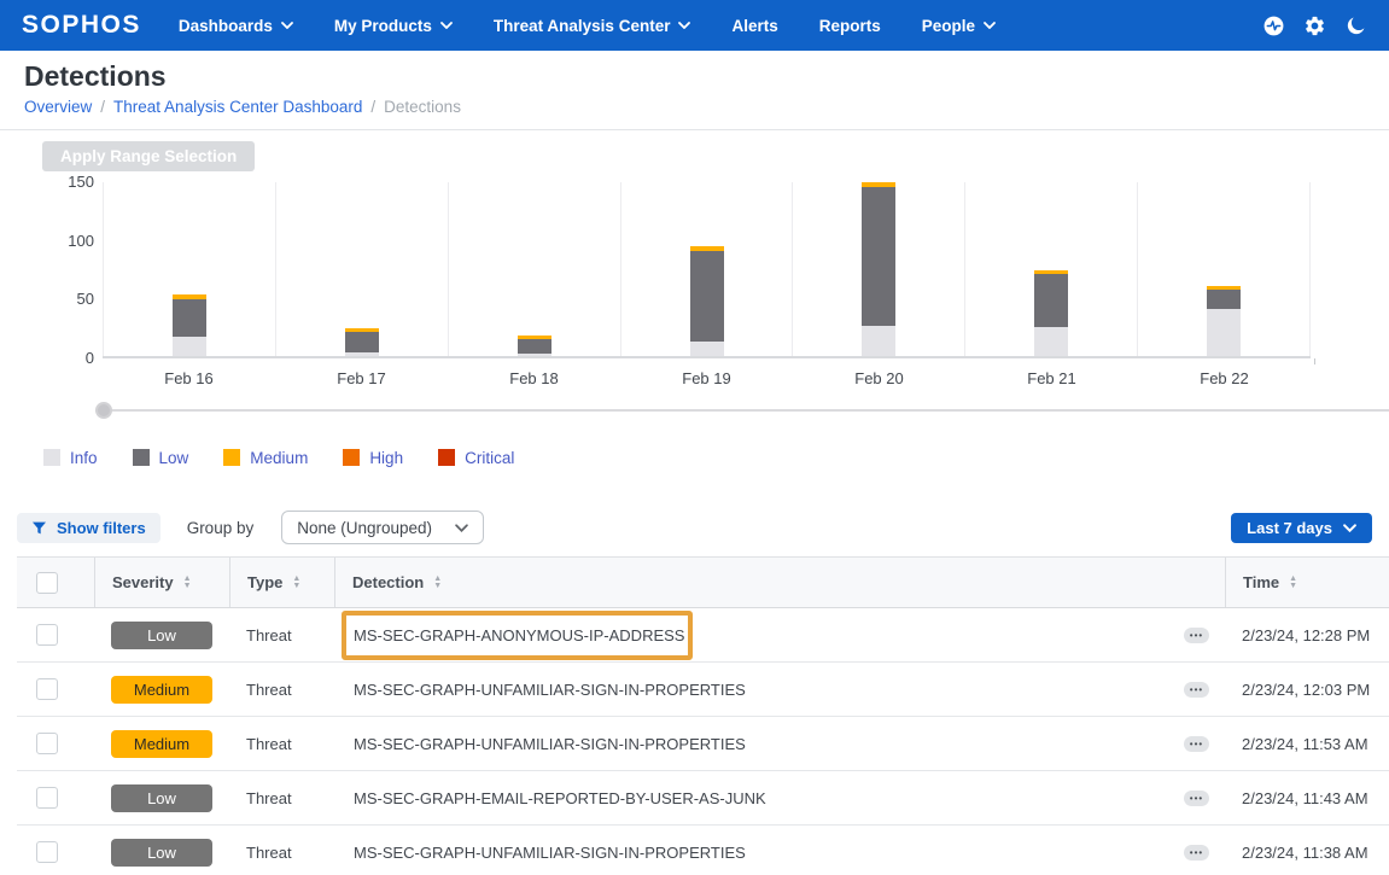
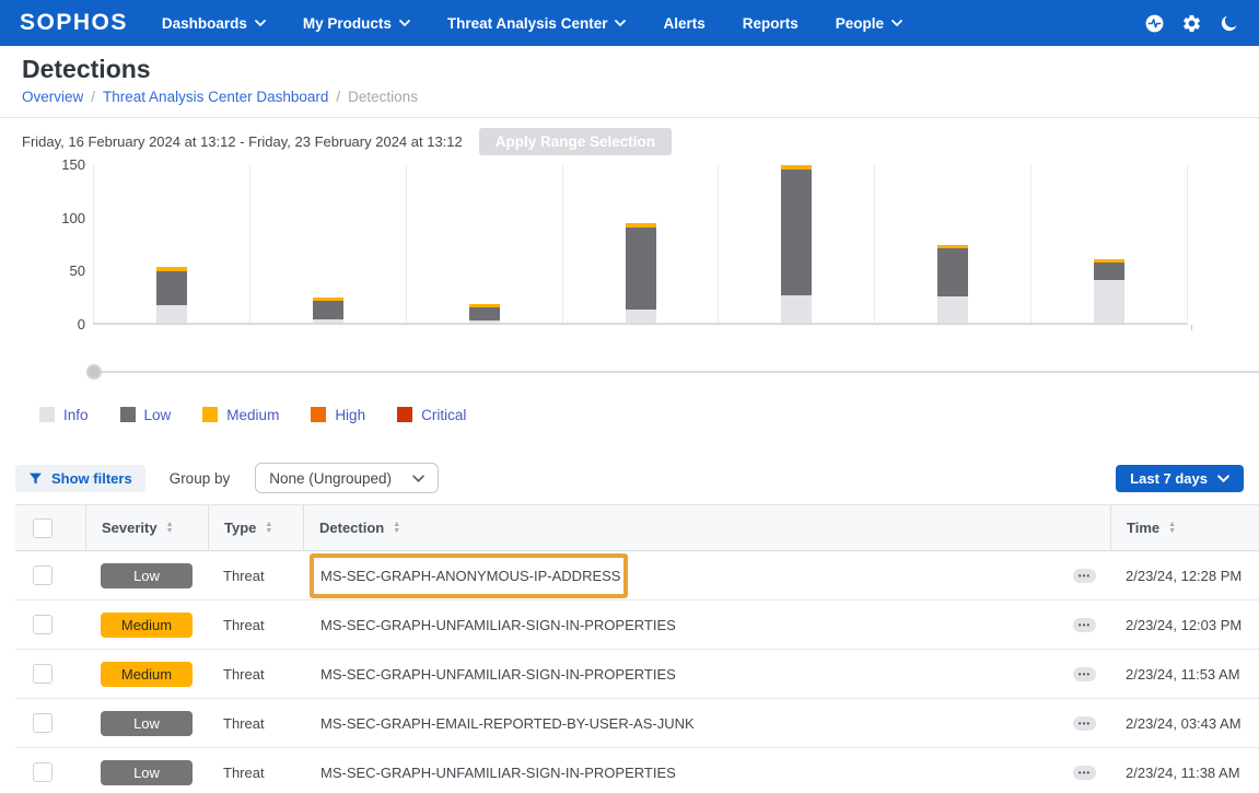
  SOPHOS
  Dashboards
  My Products
  Threat Analysis Center
  Alerts
  Reports
  People
  Detections
  Overview / Threat Analysis Center Dashboard / Detections
+ Friday, 16 February 2024 at 13:12 - Friday, 23 February 2024 at 13:12
  Apply Range Selection
- Feb 16
- Feb 17
- Feb 18
- Feb 19
- Feb 20
- Feb 21
- Feb 22
  0
  50
  100
  150
  Info
  Low
  Medium
  High
  Critical
  Show filters
  Group by
  None (Ungrouped)
  Last 7 days
  Severity
  Type
  Detection
  Time
  Low
  Threat
  MS-SEC-GRAPH-ANONYMOUS-IP-ADDRESS
  •••
  2/23/24, 12:28 PM
  Medium
  Threat
  MS-SEC-GRAPH-UNFAMILIAR-SIGN-IN-PROPERTIES
  •••
  2/23/24, 12:03 PM
  Medium
  Threat
  MS-SEC-GRAPH-UNFAMILIAR-SIGN-IN-PROPERTIES
  •••
  2/23/24, 11:53 AM
  Low
  Threat
  MS-SEC-GRAPH-EMAIL-REPORTED-BY-USER-AS-JUNK
  •••
- 2/23/24, 11:43 AM
+ 2/23/24, 03:43 AM
  Low
  Threat
  MS-SEC-GRAPH-UNFAMILIAR-SIGN-IN-PROPERTIES
  •••
  2/23/24, 11:38 AM
